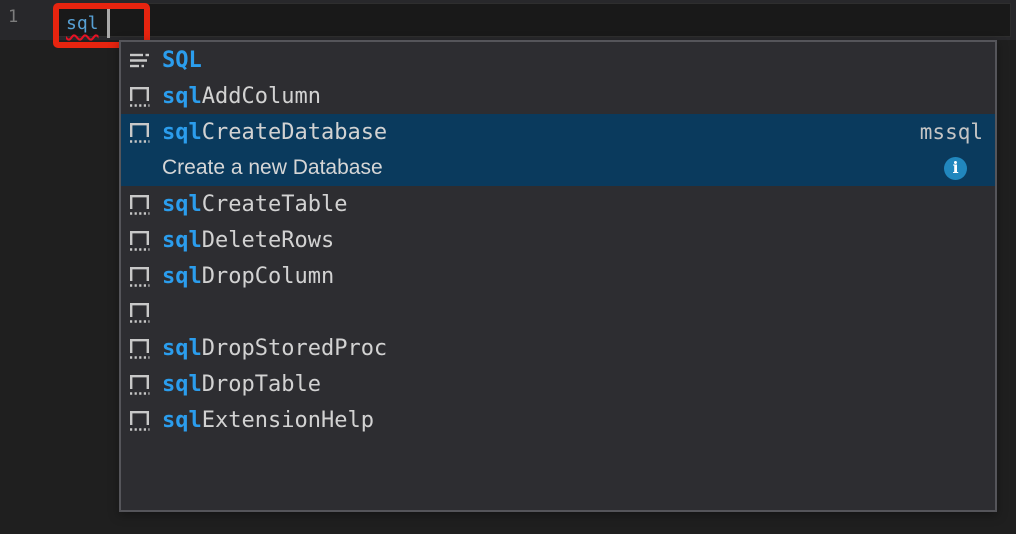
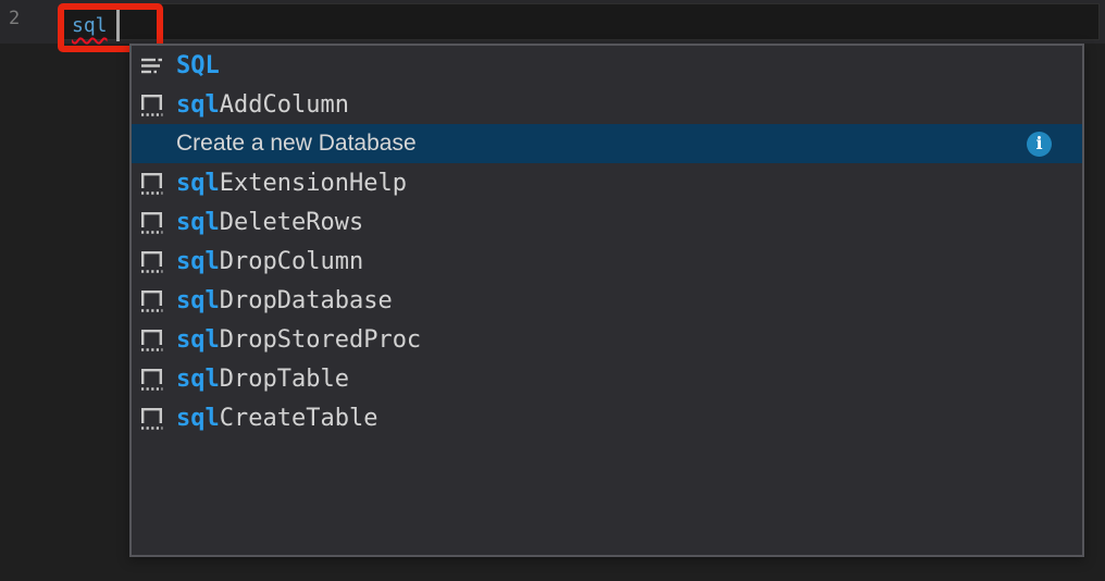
- 1
+ 2
  sql
  SQL
  sqlAddColumn
- sqlCreateDatabase
- mssql
  Create a new Database
  i
- sqlCreateTable
+ sqlExtensionHelp
  sqlDeleteRows
  sqlDropColumn
+ sqlDropDatabase
  sqlDropStoredProc
  sqlDropTable
- sqlExtensionHelp
+ sqlCreateTable
